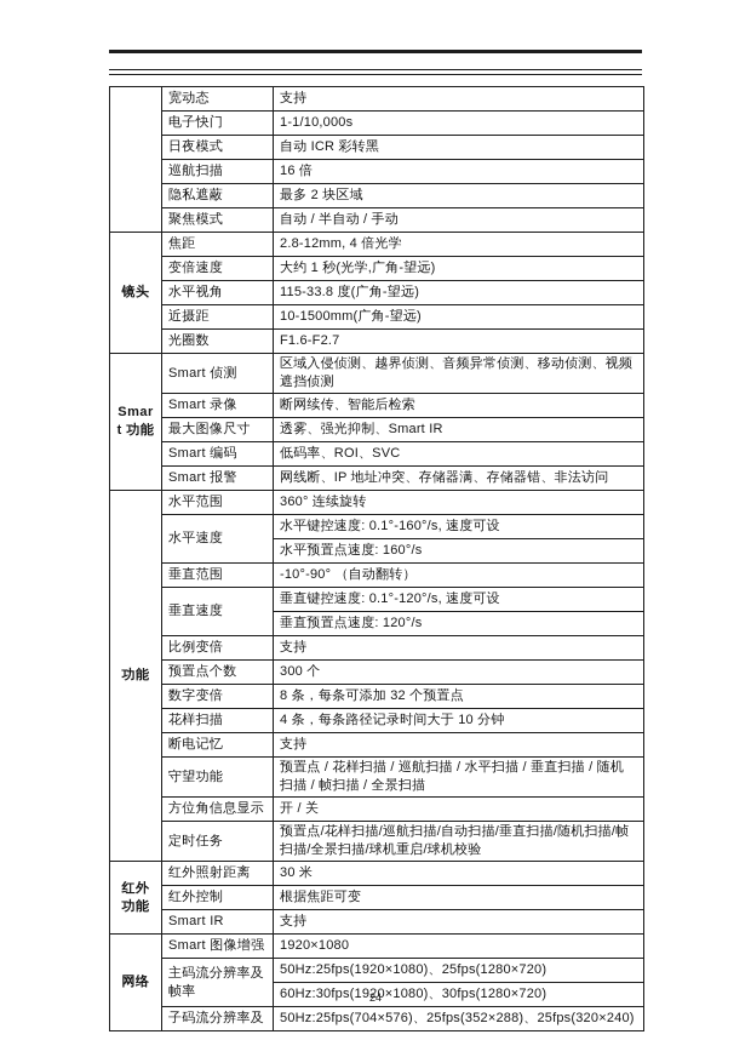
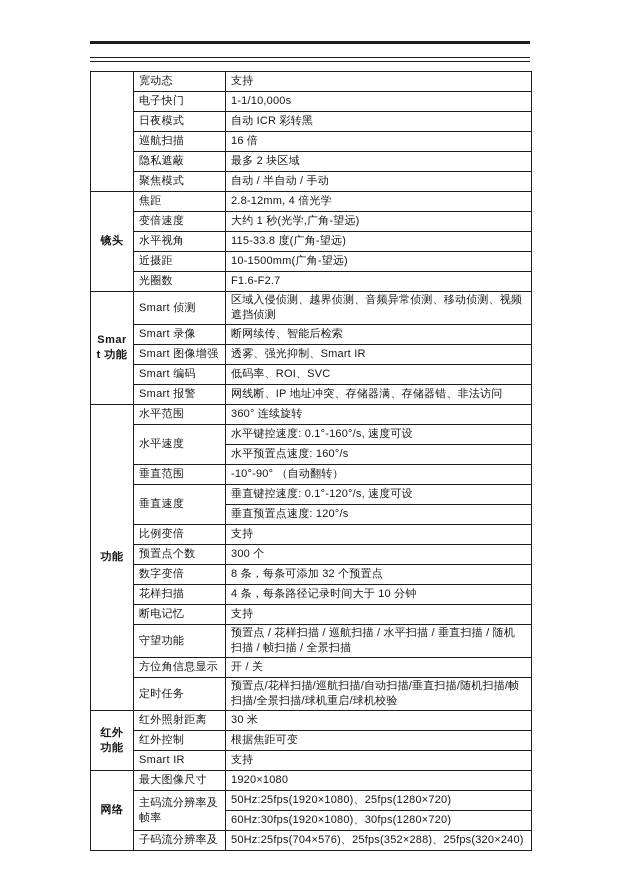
  	宽动态	支持
  电子快门	1-1/10,000s
  日夜模式	自动 ICR 彩转黑
  巡航扫描	16 倍
  隐私遮蔽	最多 2 块区域
  聚焦模式	自动 / 半自动 / 手动
  镜头	焦距	2.8-12mm, 4 倍光学
  变倍速度	大约 1 秒(光学,广角-望远)
  水平视角	115-33.8 度(广角-望远)
  近摄距	10-1500mm(广角-望远)
  光圈数	F1.6-F2.7
  Smart 功能	Smart 侦测	区域入侵侦测、越界侦测、音频异常侦测、移动侦测、视频遮挡侦测
  Smart 录像	断网续传、智能后检索
- 最大图像尺寸	透雾、强光抑制、Smart IR
+ Smart 图像增强	透雾、强光抑制、Smart IR
  Smart 编码	低码率、ROI、SVC
  Smart 报警	网线断、IP 地址冲突、存储器满、存储器错、非法访问
  功能	水平范围	360° 连续旋转
  水平速度	水平键控速度: 0.1°-160°/s, 速度可设
  水平预置点速度: 160°/s
  垂直范围	-10°-90° （自动翻转）
  垂直速度	垂直键控速度: 0.1°-120°/s, 速度可设
  垂直预置点速度: 120°/s
  比例变倍	支持
  预置点个数	300 个
  数字变倍	8 条，每条可添加 32 个预置点
  花样扫描	4 条，每条路径记录时间大于 10 分钟
  断电记忆	支持
  守望功能	预置点 / 花样扫描 / 巡航扫描 / 水平扫描 / 垂直扫描 / 随机扫描 / 帧扫描 / 全景扫描
  方位角信息显示	开 / 关
  定时任务	预置点/花样扫描/巡航扫描/自动扫描/垂直扫描/随机扫描/帧扫描/全景扫描/球机重启/球机校验
  红外功能	红外照射距离	30 米
  红外控制	根据焦距可变
  Smart IR	支持
- 网络	Smart 图像增强	1920×1080
+ 网络	最大图像尺寸	1920×1080
  主码流分辨率及帧率	50Hz:25fps(1920×1080)、25fps(1280×720)
  60Hz:30fps(1920×1080)、30fps(1280×720)
  子码流分辨率及	50Hz:25fps(704×576)、25fps(352×288)、25fps(320×240)
- 24
